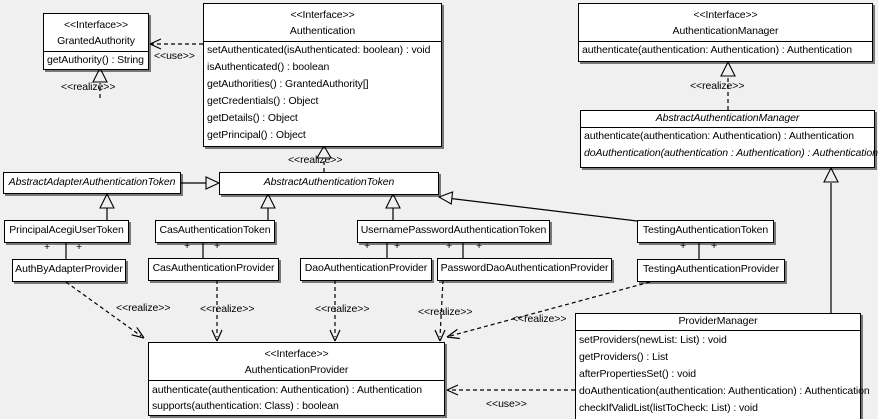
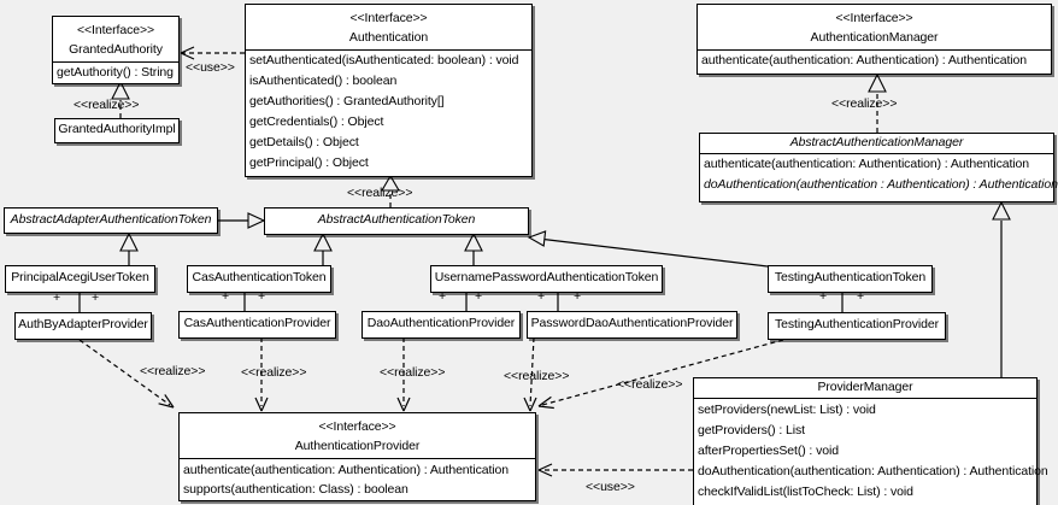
  <<Interface>>
  GrantedAuthority
  getAuthority() : String
+ GrantedAuthorityImpl
  <<Interface>>
  Authentication
  setAuthenticated(isAuthenticated: boolean) : void
  isAuthenticated() : boolean
  getAuthorities() : GrantedAuthority[]
  getCredentials() : Object
  getDetails() : Object
  getPrincipal() : Object
  <<Interface>>
  AuthenticationManager
  authenticate(authentication: Authentication) : Authentication
  AbstractAuthenticationManager
  authenticate(authentication: Authentication) : Authentication
  doAuthentication(authentication : Authentication) : Authentication
  AbstractAdapterAuthenticationToken
  AbstractAuthenticationToken
  PrincipalAcegiUserToken
  CasAuthenticationToken
  UsernamePasswordAuthenticationToken
  TestingAuthenticationToken
  AuthByAdapterProvider
  CasAuthenticationProvider
  DaoAuthenticationProvider
  PasswordDaoAuthenticationProvider
  TestingAuthenticationProvider
  <<Interface>>
  AuthenticationProvider
  authenticate(authentication: Authentication) : Authentication
  supports(authentication: Class) : boolean
  ProviderManager
  setProviders(newList: List) : void
  getProviders() : List
  afterPropertiesSet() : void
  doAuthentication(authentication: Authentication) : Authentication
  checkIfValidList(listToCheck: List) : void
  <<use>>
  <<realize>>
  <<realize>>
  <<realize>>
  <<realize>>
  <<realize>>
  <<realize>>
  <<realize>>
  <<realize>>
  <<use>>
  +
  +
  +
  +
  +
  +
  +
  +
  +
  +
